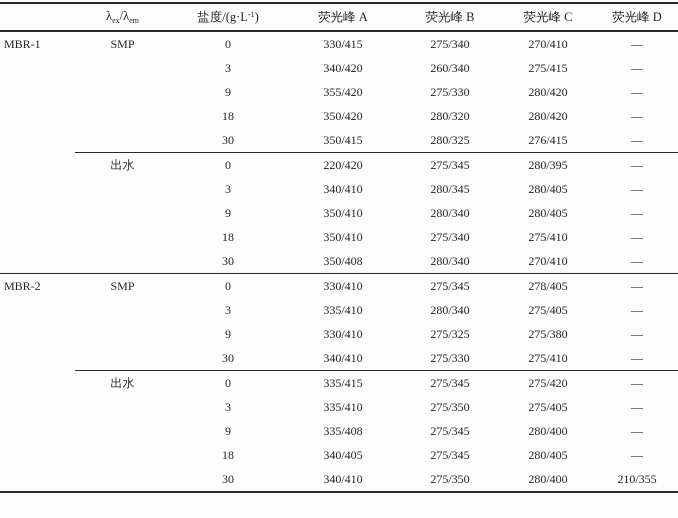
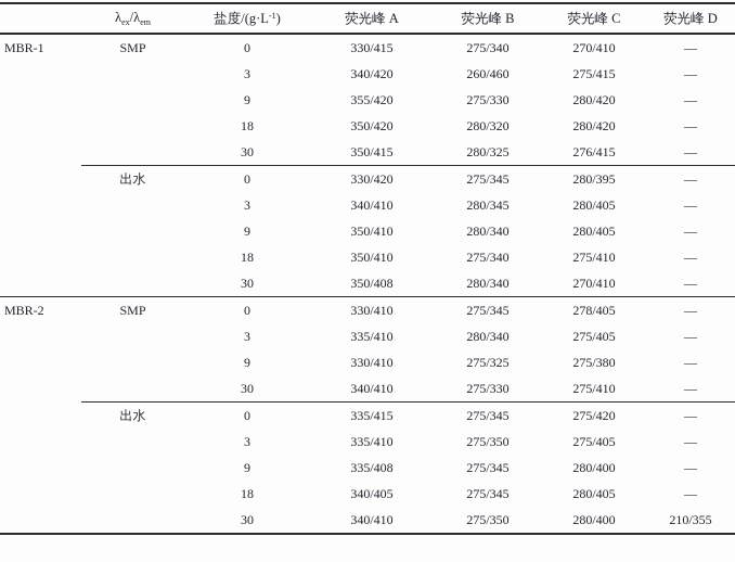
  	λex/λem	盐度/(g·L-1)	荧光峰 A	荧光峰 B	荧光峰 C	荧光峰 D
  MBR-1	SMP	0	330/415	275/340	270/410	—
- 		3	340/420	260/340	275/415	—
+ 		3	340/420	260/460	275/415	—
  		9	355/420	275/330	280/420	—
  		18	350/420	280/320	280/420	—
  		30	350/415	280/325	276/415	—
- 	出水	0	220/420	275/345	280/395	—
+ 	出水	0	330/420	275/345	280/395	—
  		3	340/410	280/345	280/405	—
  		9	350/410	280/340	280/405	—
  		18	350/410	275/340	275/410	—
  		30	350/408	280/340	270/410	—
  MBR-2	SMP	0	330/410	275/345	278/405	—
  		3	335/410	280/340	275/405	—
  		9	330/410	275/325	275/380	—
  		30	340/410	275/330	275/410	—
  	出水	0	335/415	275/345	275/420	—
  		3	335/410	275/350	275/405	—
  		9	335/408	275/345	280/400	—
  		18	340/405	275/345	280/405	—
  		30	340/410	275/350	280/400	210/355
